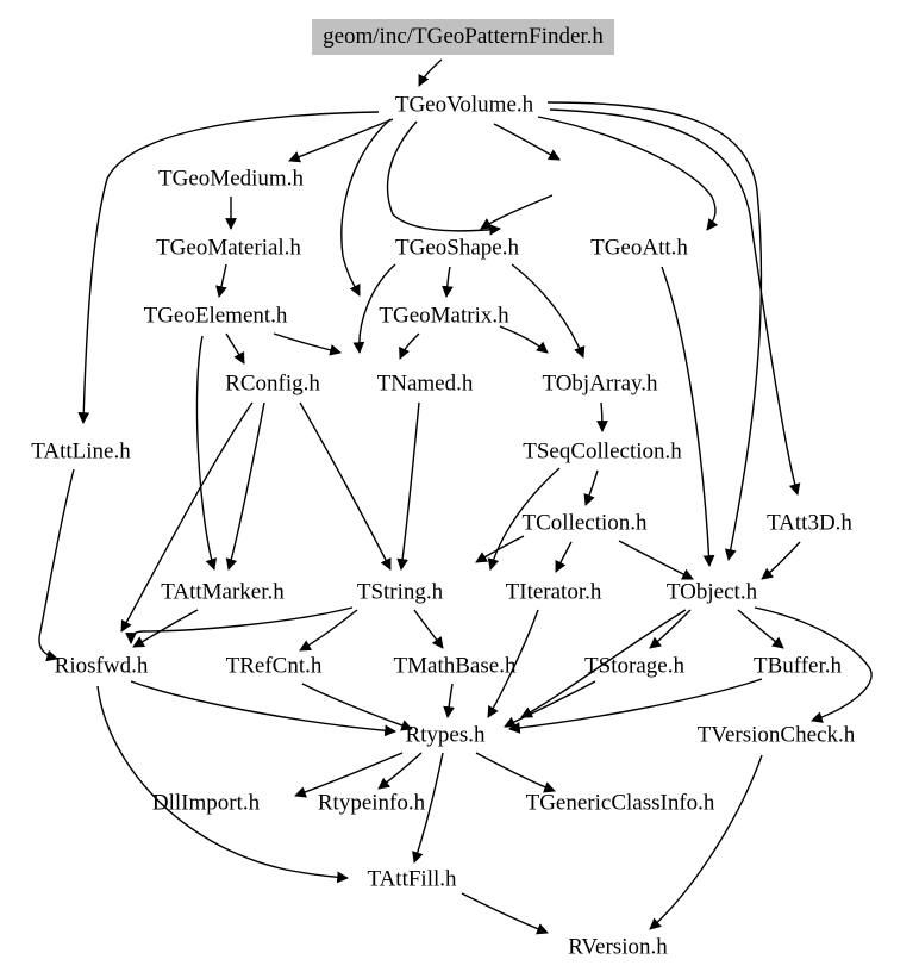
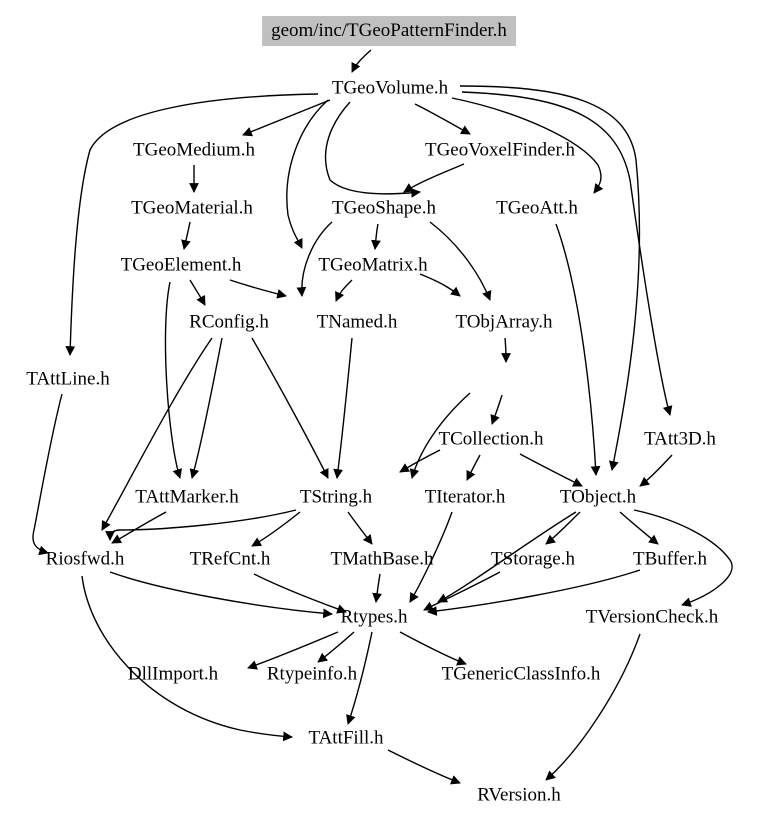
  geom/inc/TGeoPatternFinder.h
  TGeoVolume.h
  TGeoMedium.h
+ TGeoVoxelFinder.h
  TGeoMaterial.h
  TGeoShape.h
  TGeoAtt.h
  TGeoElement.h
  TGeoMatrix.h
  RConfig.h
  TNamed.h
  TObjArray.h
  TAttLine.h
- TSeqCollection.h
  TCollection.h
  TAtt3D.h
  TAttMarker.h
  TString.h
  TIterator.h
  TObject.h
  Riosfwd.h
  TRefCnt.h
  TMathBase.h
  TStorage.h
  TBuffer.h
  Rtypes.h
  TVersionCheck.h
  DllImport.h
  Rtypeinfo.h
  TGenericClassInfo.h
  TAttFill.h
  RVersion.h
